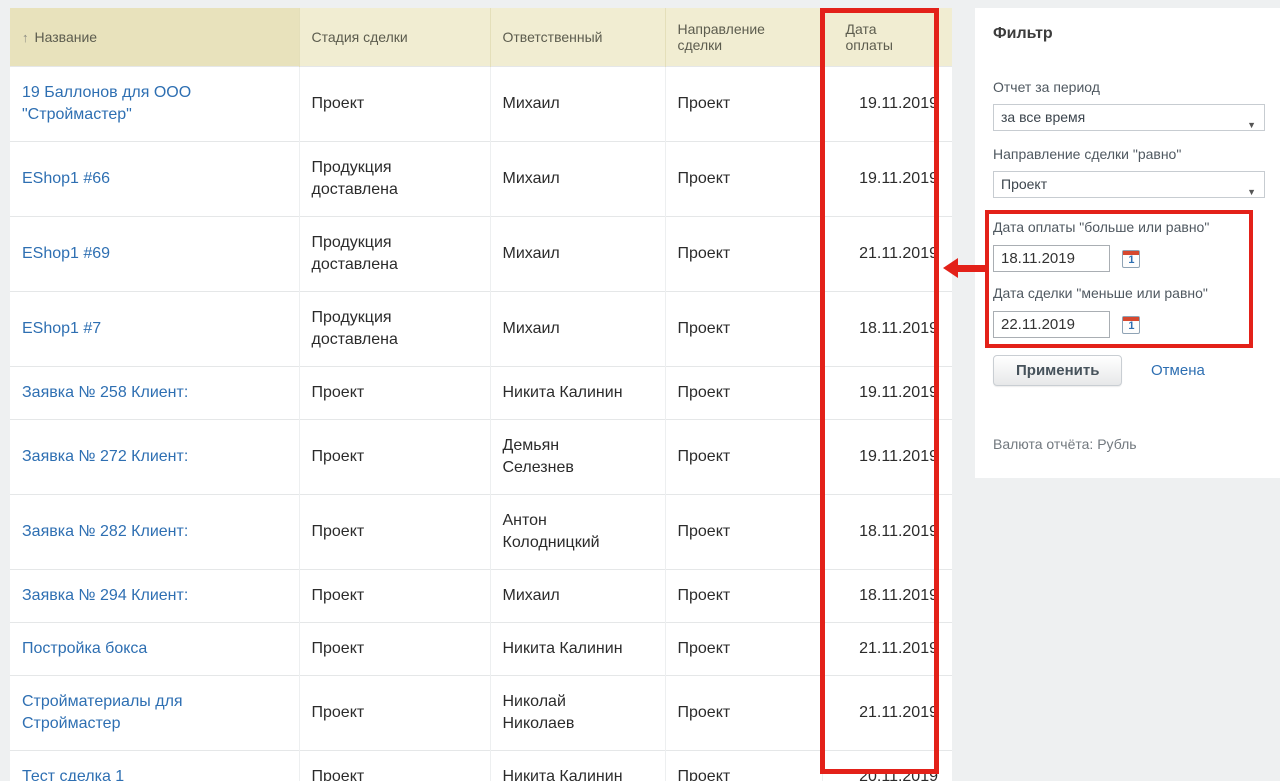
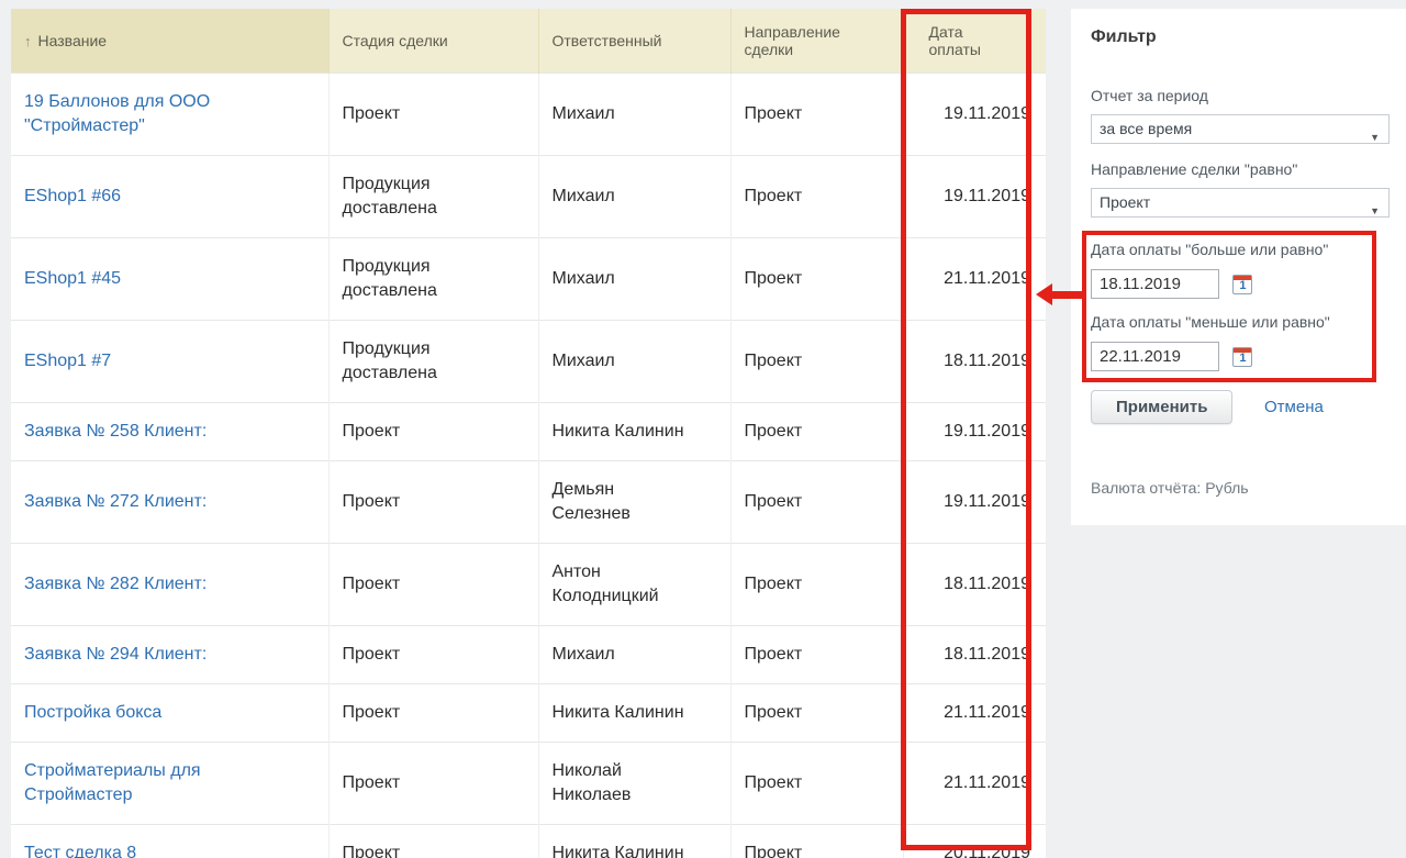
  ↑ Название	Стадия сделки	Ответственный	Направление сделки	Дата оплаты
  19 Баллонов для ООО "Строймастер"	Проект	Михаил	Проект	19.11.2019
  EShop1 #66	Продукция доставлена	Михаил	Проект	19.11.2019
- EShop1 #69	Продукция доставлена	Михаил	Проект	21.11.2019
+ EShop1 #45	Продукция доставлена	Михаил	Проект	21.11.2019
  EShop1 #7	Продукция доставлена	Михаил	Проект	18.11.2019
  Заявка № 258 Клиент:	Проект	Никита Калинин	Проект	19.11.2019
  Заявка № 272 Клиент:	Проект	Демьян Селезнев	Проект	19.11.2019
  Заявка № 282 Клиент:	Проект	Антон Колодницкий	Проект	18.11.2019
  Заявка № 294 Клиент:	Проект	Михаил	Проект	18.11.2019
  Постройка бокса	Проект	Никита Калинин	Проект	21.11.2019
  Стройматериалы для Строймастер	Проект	Николай Николаев	Проект	21.11.2019
- Тест сделка 1	Проект	Никита Калинин	Проект	20.11.2019
+ Тест сделка 8	Проект	Никита Калинин	Проект	20.11.2019
  Фильтр
  Отчет за период
  за все время
  ▼
  Направление сделки "равно"
  Проект
  ▼
  Дата оплаты "больше или равно"
  18.11.2019
  1
- Дата сделки "меньше или равно"
+ Дата оплаты "меньше или равно"
  22.11.2019
  1
  Применить
  Отмена
  Валюта отчёта: Рубль
